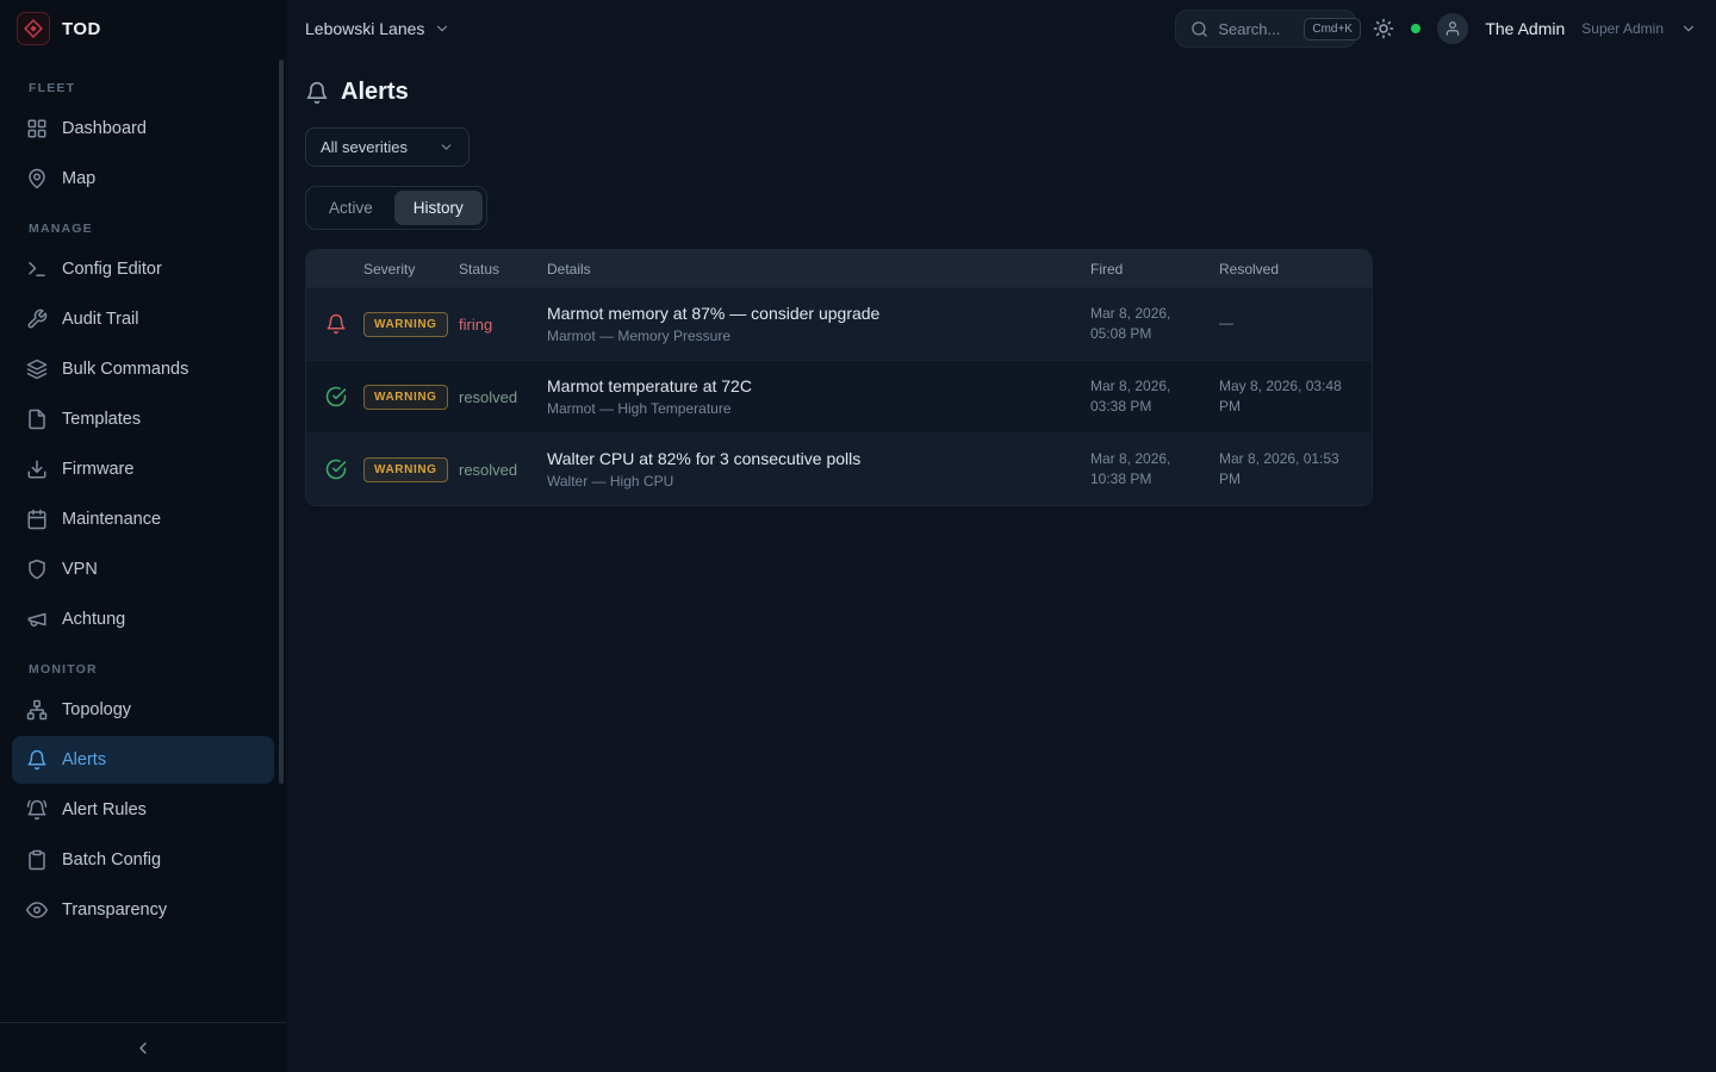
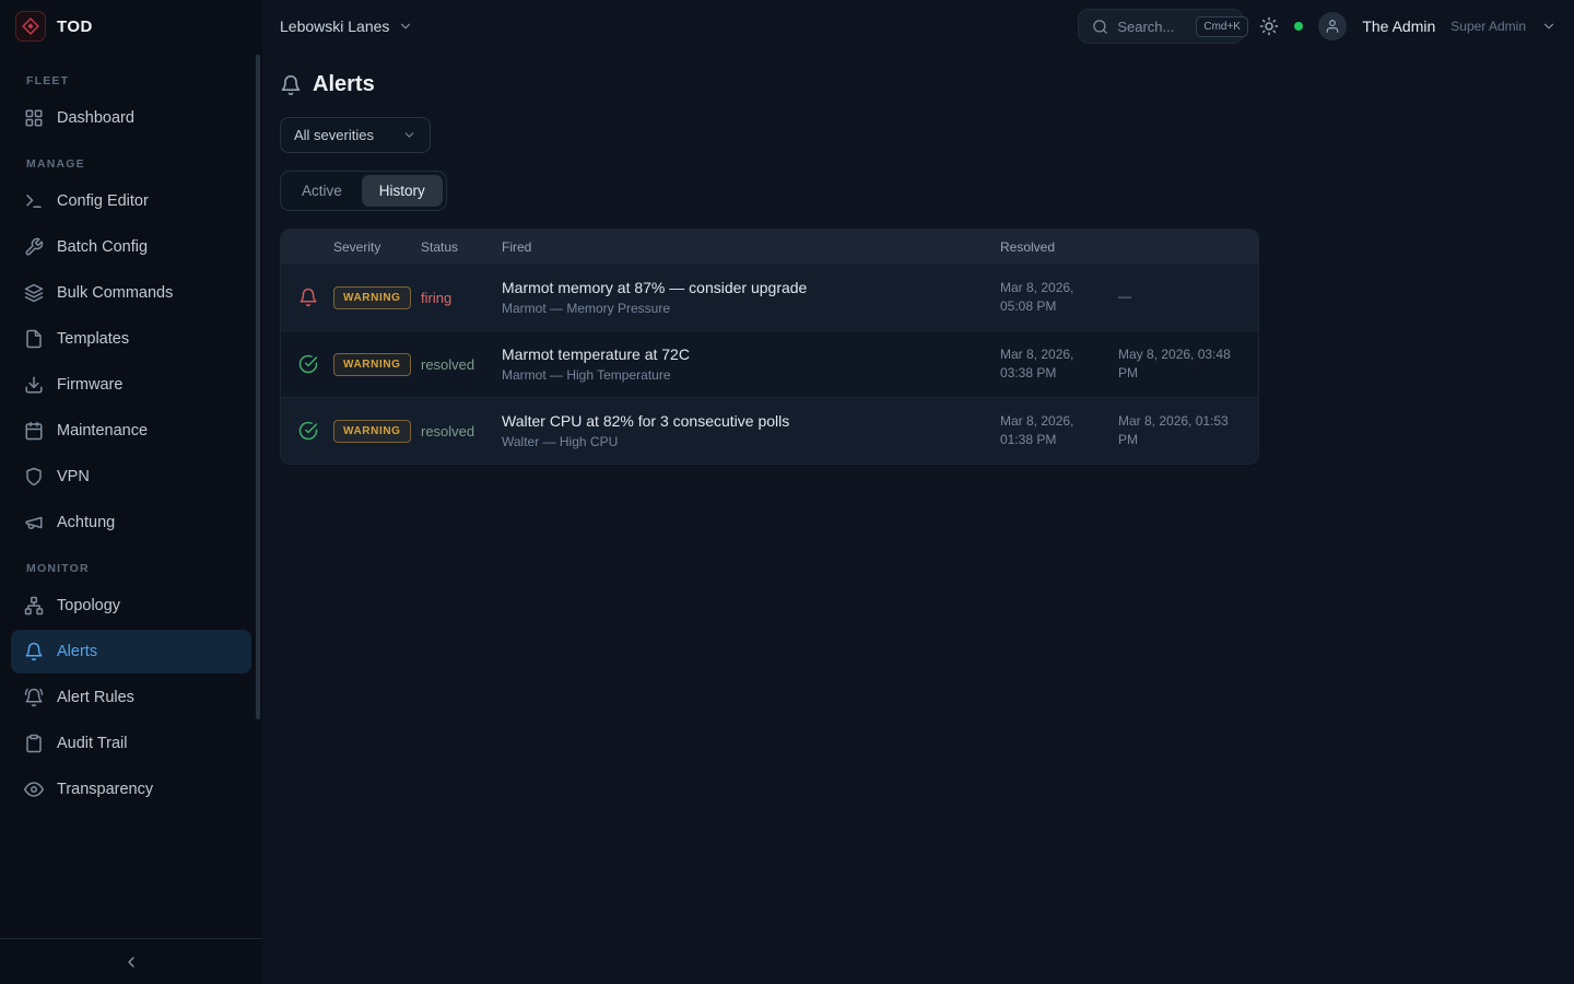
  TOD
  FLEET
  Dashboard
- Map
  MANAGE
  Config Editor
- Audit Trail
+ Batch Config
  Bulk Commands
  Templates
  Firmware
  Maintenance
  VPN
  Achtung
  MONITOR
  Topology
  Alerts
  Alert Rules
- Batch Config
+ Audit Trail
  Transparency
  Lebowski Lanes
  Search...
  Cmd+K
  The Admin
  Super Admin
  Alerts
  All severities
  Active
  History
  Severity
  Status
- Details
  Fired
  Resolved
  WARNING
  firing
  Marmot memory at 87% — consider upgrade
  Marmot — Memory Pressure
  Mar 8, 2026, 05:08 PM
  —
  WARNING
  resolved
  Marmot temperature at 72C
  Marmot — High Temperature
  Mar 8, 2026, 03:38 PM
  May 8, 2026, 03:48 PM
  WARNING
  resolved
  Walter CPU at 82% for 3 consecutive polls
  Walter — High CPU
- Mar 8, 2026, 10:38 PM
+ Mar 8, 2026, 01:38 PM
  Mar 8, 2026, 01:53 PM
